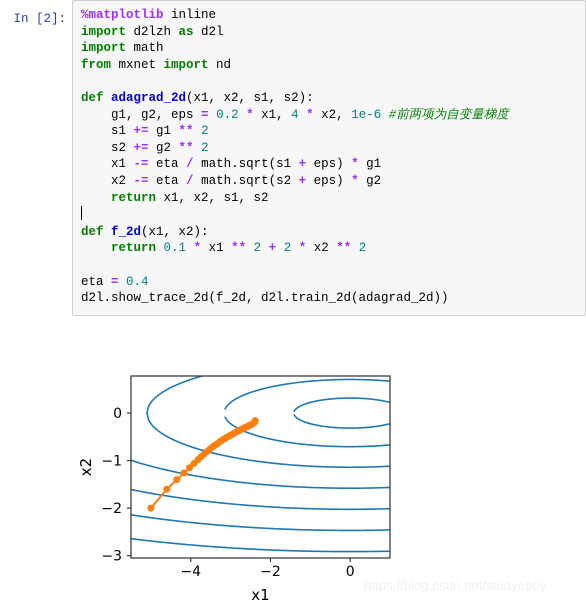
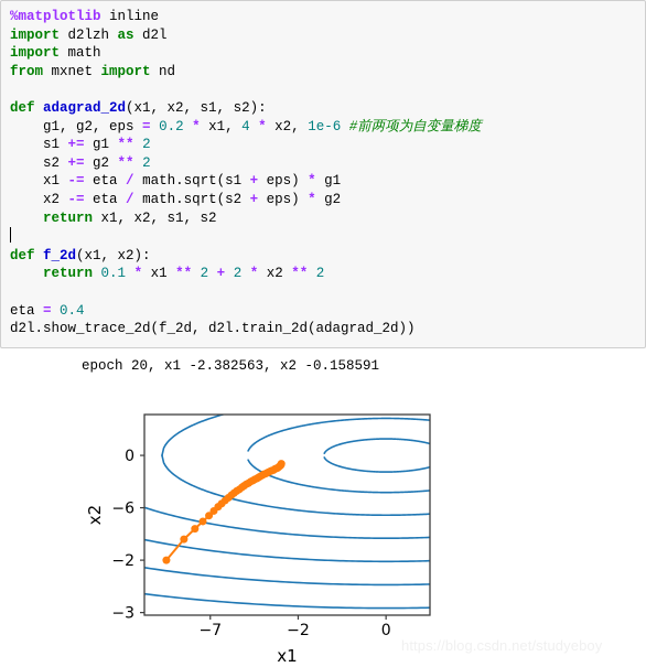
- In [2]:
  %matplotlib inline
  import d2lzh as d2l
  import math
  from mxnet import nd
  def adagrad_2d(x1, x2, s1, s2):
  g1, g2, eps = 0.2 * x1, 4 * x2, 1e-6 #前两项为自变量梯度
  s1 += g1 ** 2
  s2 += g2 ** 2
  x1 -= eta / math.sqrt(s1 + eps) * g1
  x2 -= eta / math.sqrt(s2 + eps) * g2
  return x1, x2, s1, s2
  def f_2d(x1, x2):
  return 0.1 * x1 ** 2 + 2 * x2 ** 2
  eta = 0.4
  d2l.show_trace_2d(f_2d, d2l.train_2d(adagrad_2d))
+ epoch 20, x1 -2.382563, x2 -0.158591
- −4
+ −7
  −2
  0
  0
- −1
+ −6
  −2
  −3
  x1
